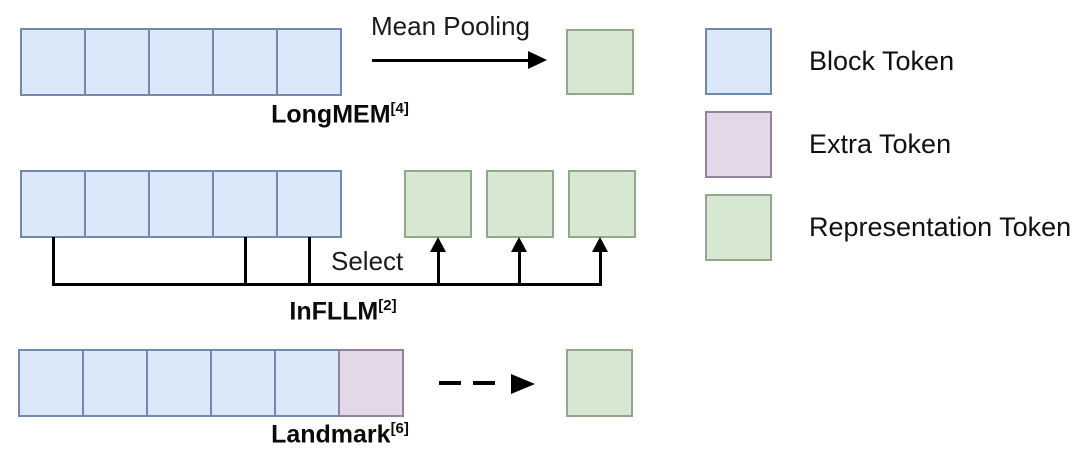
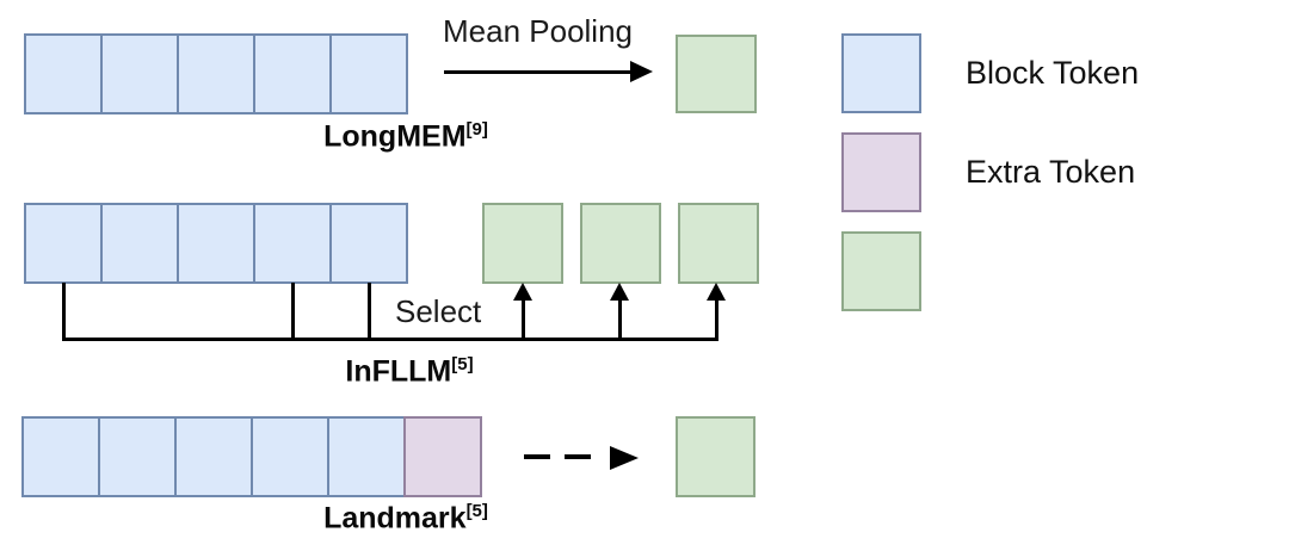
  Mean Pooling
- LongMEM[4]
+ LongMEM[9]
  Select
- InFLLM[2]
+ InFLLM[5]
- Landmark[6]
+ Landmark[5]
  Block Token
  Extra Token
- Representation Token
